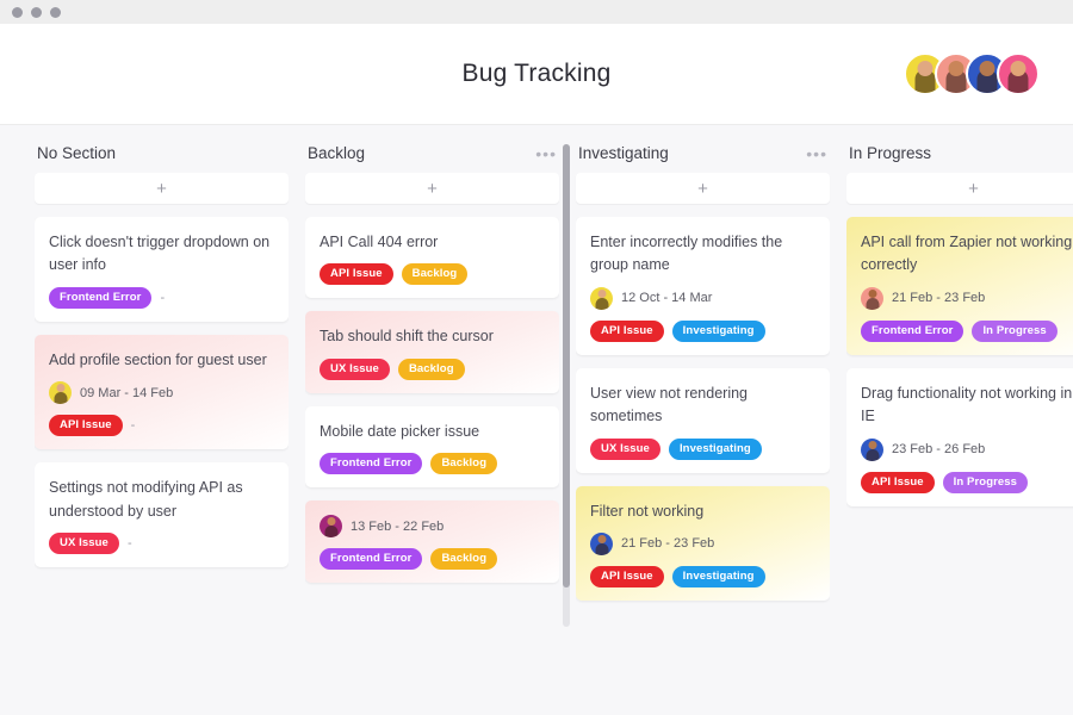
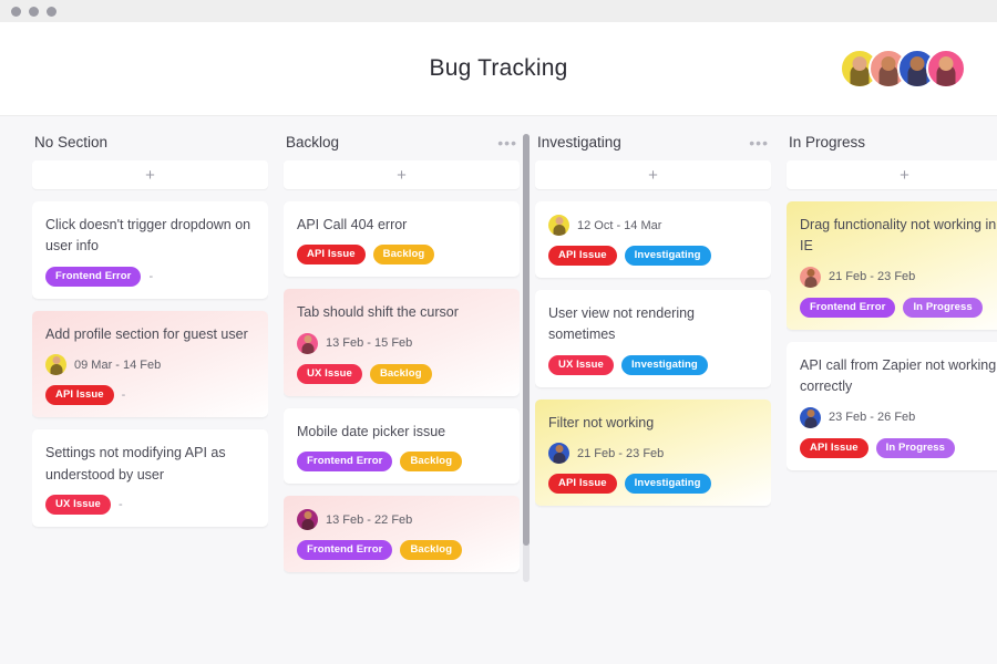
  Bug Tracking
  No Section
  +
  Click doesn't trigger dropdown on user info
  Frontend Error
  -
  Add profile section for guest user
  09 Mar - 14 Feb
  API Issue
  -
  Settings not modifying API as understood by user
  UX Issue
  -
  Backlog
  •••
  +
  API Call 404 error
  API Issue
  Backlog
  Tab should shift the cursor
+ 13 Feb - 15 Feb
  UX Issue
  Backlog
  Mobile date picker issue
  Frontend Error
  Backlog
  13 Feb - 22 Feb
  Frontend Error
  Backlog
  Investigating
  •••
  +
- Enter incorrectly modifies the group name
  12 Oct - 14 Mar
  API Issue
  Investigating
  User view not rendering sometimes
  UX Issue
  Investigating
  Filter not working
  21 Feb - 23 Feb
  API Issue
  Investigating
  In Progress
  +
- API call from Zapier not working correctly
+ Drag functionality not working in IE
  21 Feb - 23 Feb
  Frontend Error
  In Progress
- Drag functionality not working in IE
+ API call from Zapier not working correctly
  23 Feb - 26 Feb
  API Issue
  In Progress
